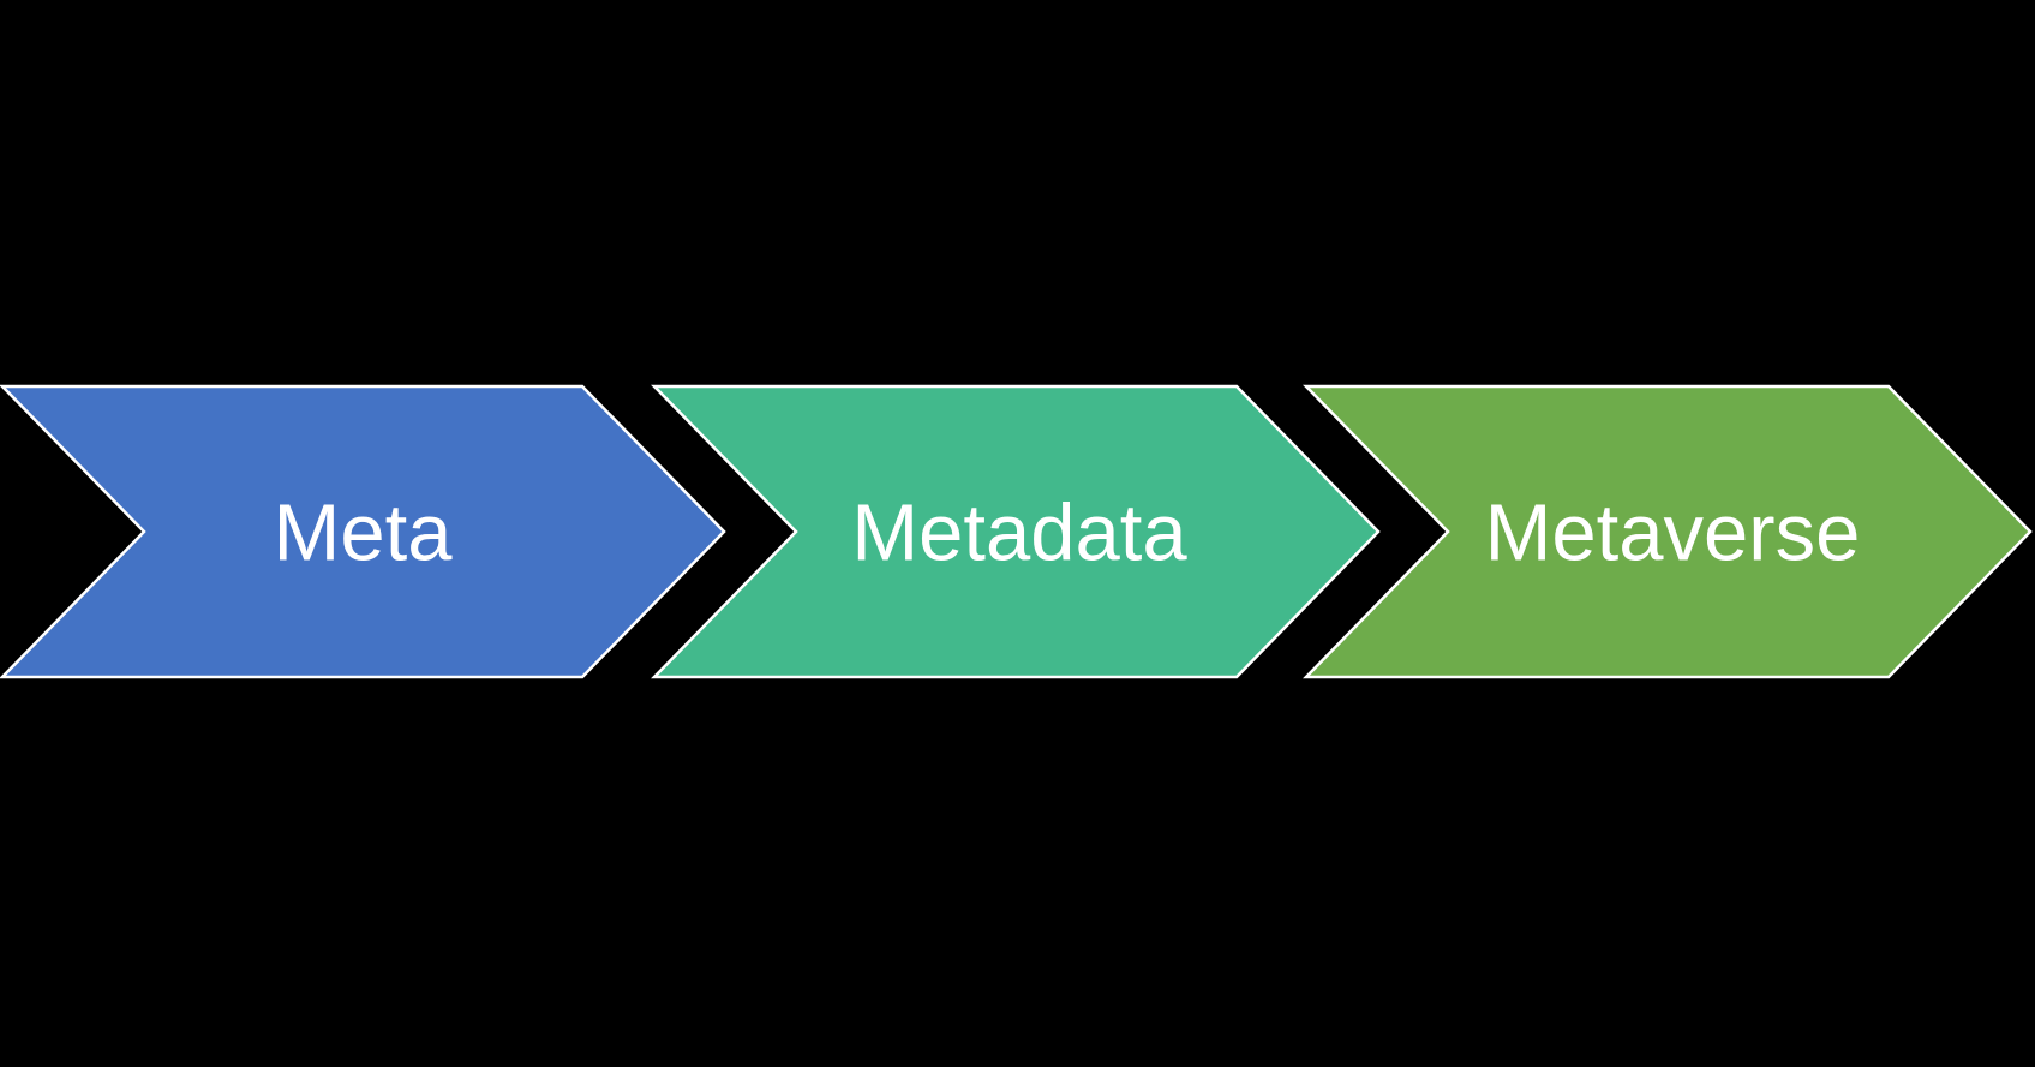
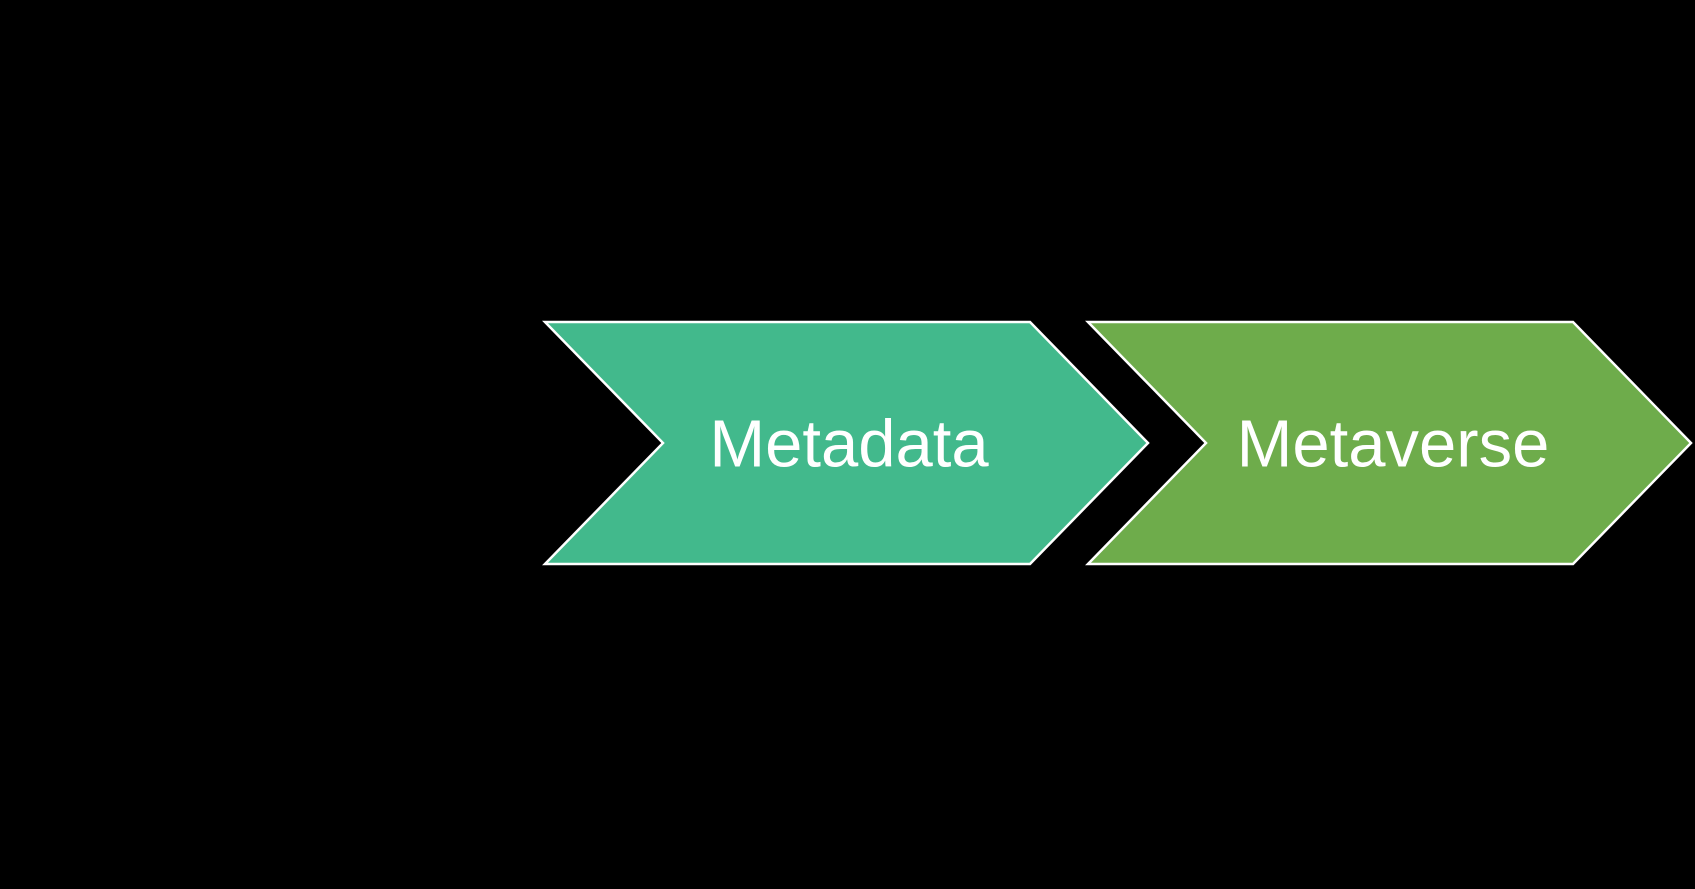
- Meta
  Metadata
  Metaverse
